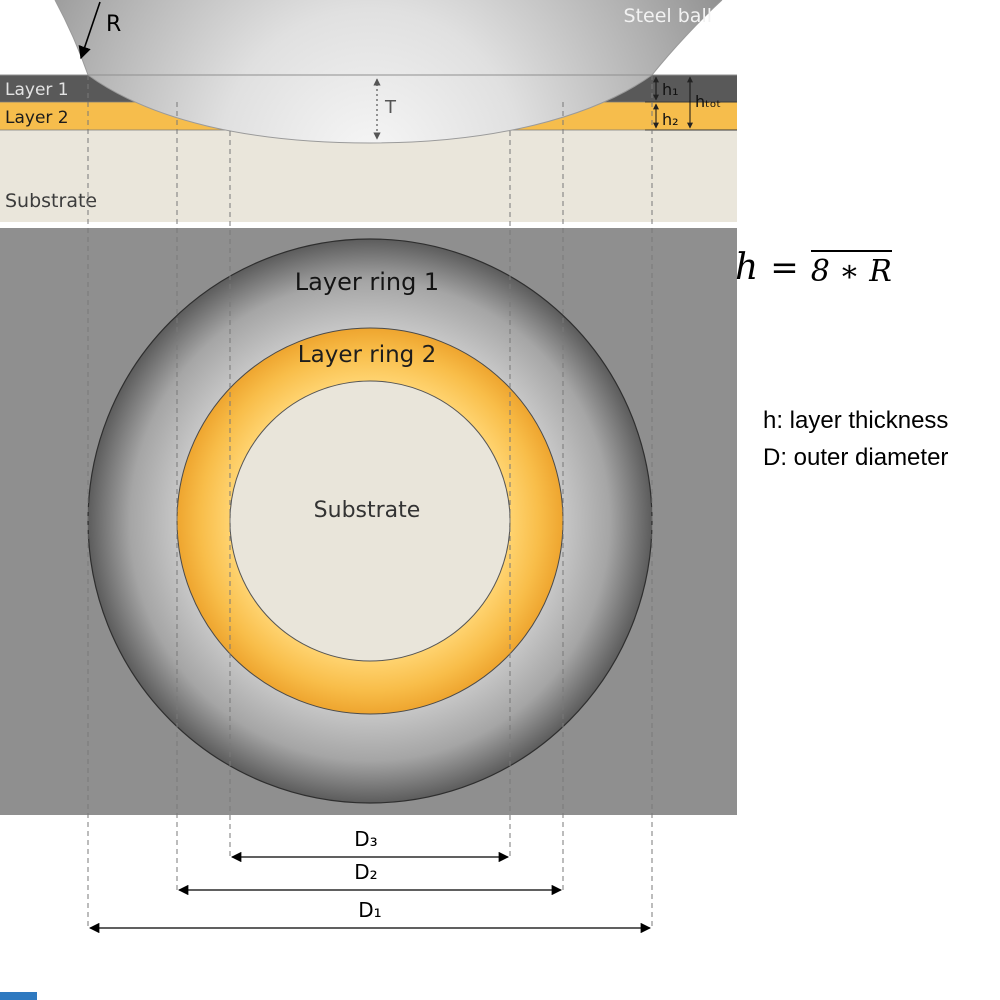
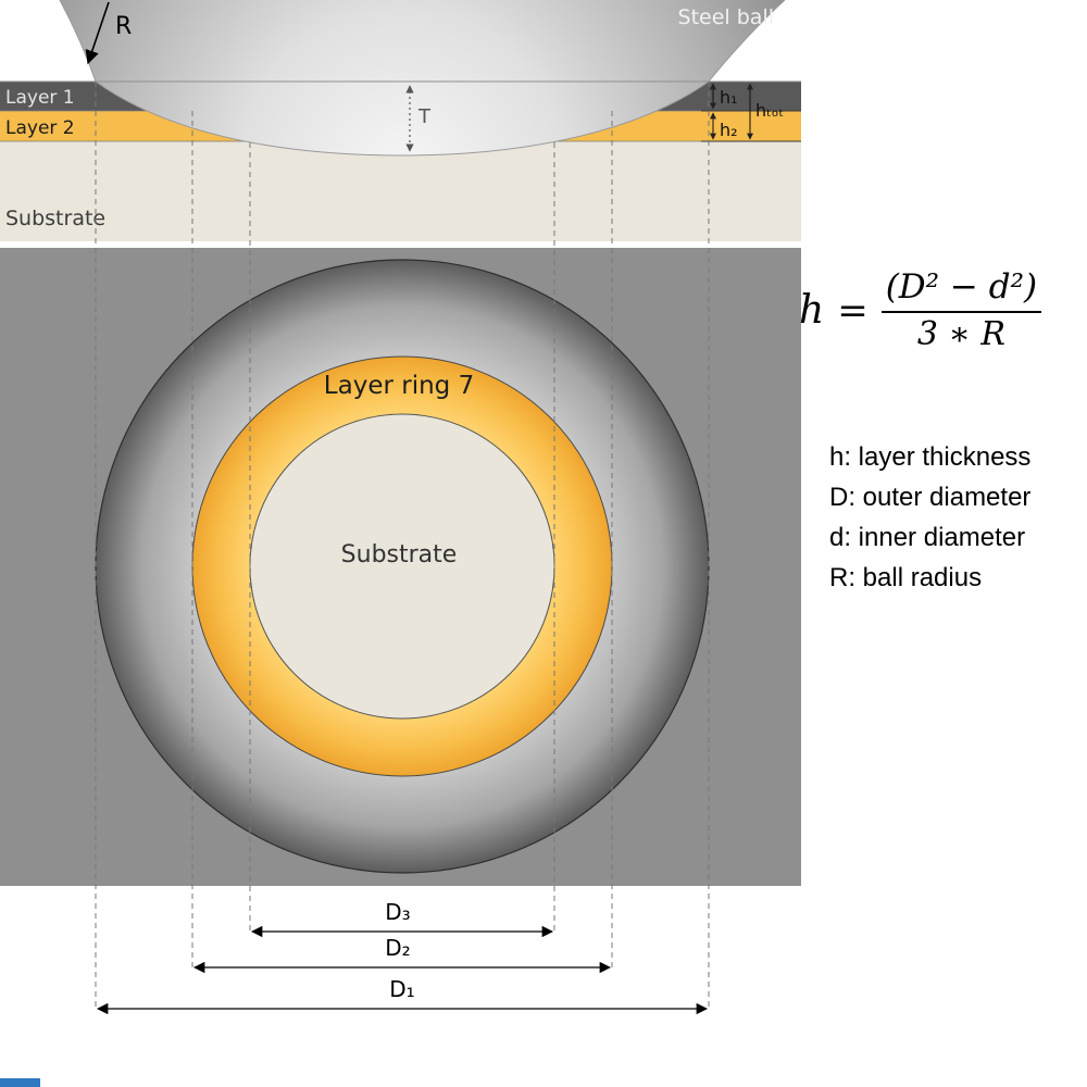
  Steel ball
  R
  T
  Layer 1
  Layer 2
  Substrate
  h₁
  h₂
  hₜₒₜ
- Layer ring 1
- Layer ring 2
+ Layer ring 7
  Substrate
  D₃
  D₂
  D₁
  h
  =
+ (D² − d²)
- 8 ∗ R
+ 3 ∗ R
  h: layer thickness
  D: outer diameter
+ d: inner diameter
+ R: ball radius
